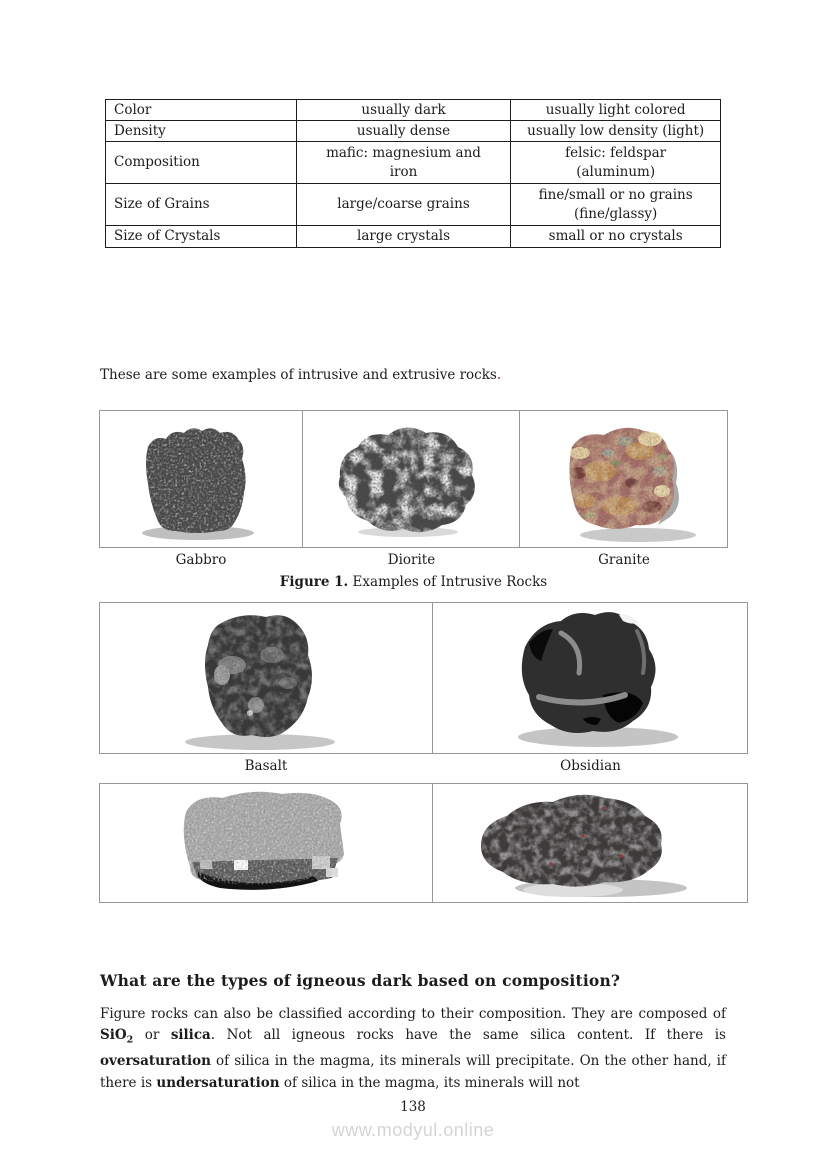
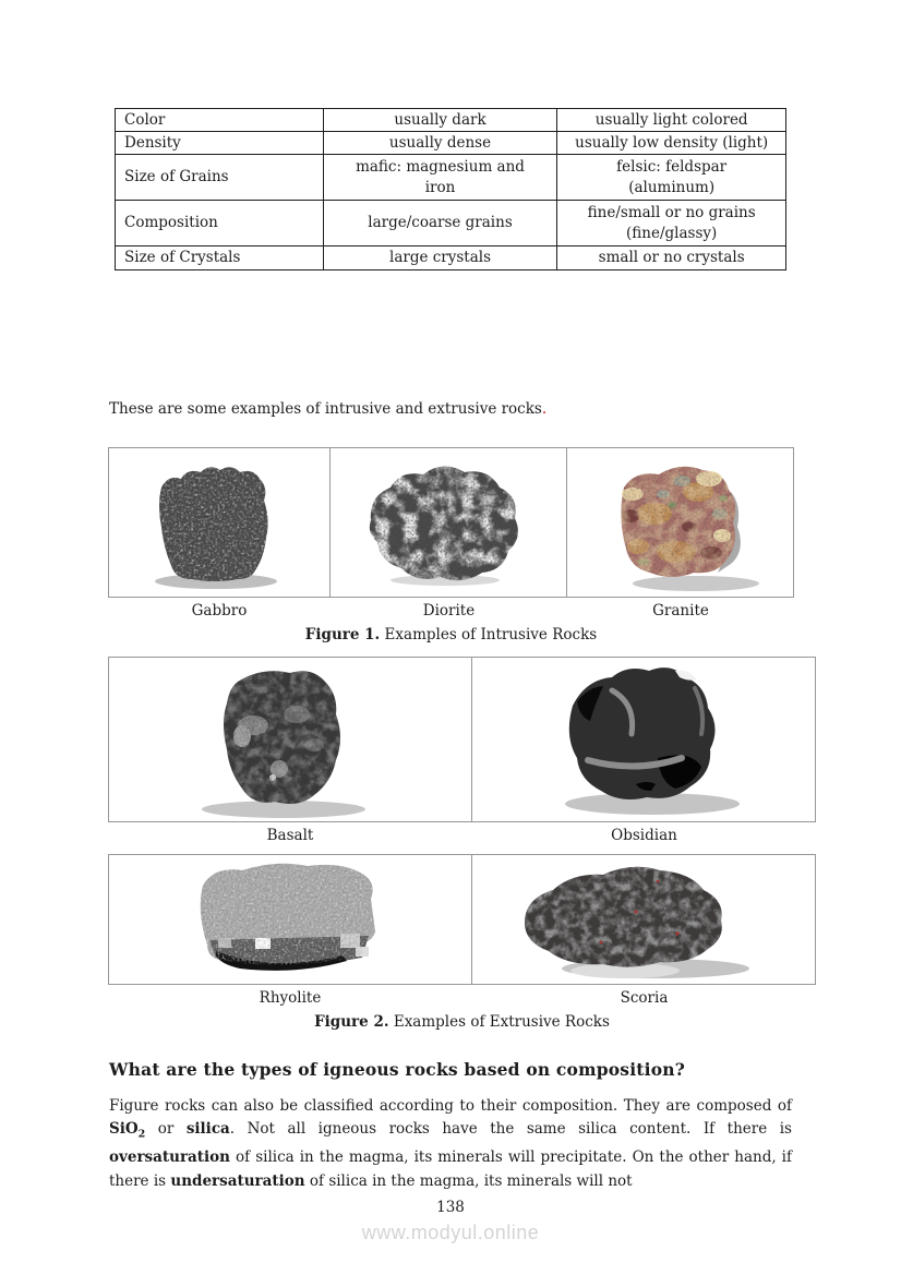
  Color	usually dark	usually light colored
  Density	usually dense	usually low density (light)
- Composition	mafic: magnesium and iron	felsic: feldspar (aluminum)
+ Size of Grains	mafic: magnesium and iron	felsic: feldspar (aluminum)
- Size of Grains	large/coarse grains	fine/small or no grains (fine/glassy)
+ Composition	large/coarse grains	fine/small or no grains (fine/glassy)
  Size of Crystals	large crystals	small or no crystals
  These are some examples of intrusive and extrusive rocks.
  Gabbro
  Diorite
  Granite
  Figure 1. Examples of Intrusive Rocks
  Basalt
  Obsidian
+ Rhyolite
+ Scoria
+ Figure 2. Examples of Extrusive Rocks
- What are the types of igneous dark based on composition?
+ What are the types of igneous rocks based on composition?
  Figure rocks can also be classified according to their composition. They are composed of SiO2 or silica. Not all igneous rocks have the same silica content. If there is oversaturation of silica in the magma, its minerals will precipitate. On the other hand, if there is undersaturation of silica in the magma, its minerals will not
  138
  www.modyul.online
